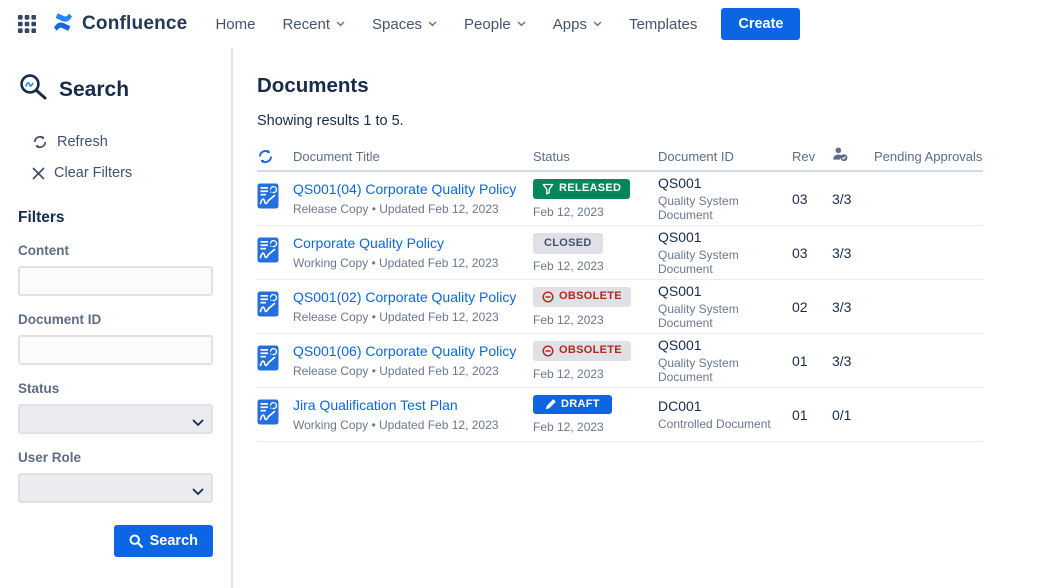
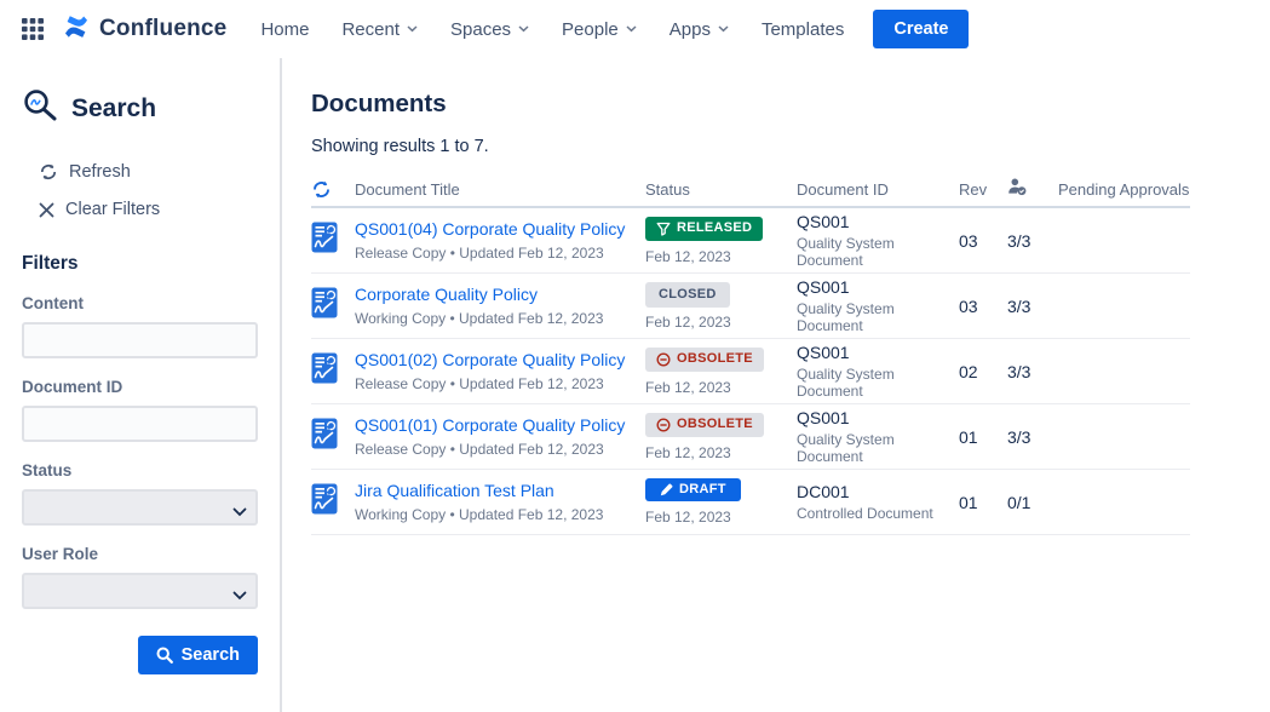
  Confluence
  Home
  Recent
  Spaces
  People
  Apps
  Templates
  Create
  Search
  Refresh
  Clear Filters
  Filters
  Content
  Document ID
  Status
  User Role
  Search
  Documents
- Showing results 1 to 5.
+ Showing results 1 to 7.
  Document Title
  Status
  Document ID
  Rev
  Pending Approvals
  QS001(04) Corporate Quality Policy
  Release Copy • Updated Feb 12, 2023
  RELEASED
  Feb 12, 2023
  QS001
  Quality System Document
  03
  3/3
  Corporate Quality Policy
  Working Copy • Updated Feb 12, 2023
  CLOSED
  Feb 12, 2023
  QS001
  Quality System Document
  03
  3/3
  QS001(02) Corporate Quality Policy
  Release Copy • Updated Feb 12, 2023
  OBSOLETE
  Feb 12, 2023
  QS001
  Quality System Document
  02
  3/3
- QS001(06) Corporate Quality Policy
+ QS001(01) Corporate Quality Policy
  Release Copy • Updated Feb 12, 2023
  OBSOLETE
  Feb 12, 2023
  QS001
  Quality System Document
  01
  3/3
  Jira Qualification Test Plan
  Working Copy • Updated Feb 12, 2023
  DRAFT
  Feb 12, 2023
  DC001
  Controlled Document
  01
  0/1
